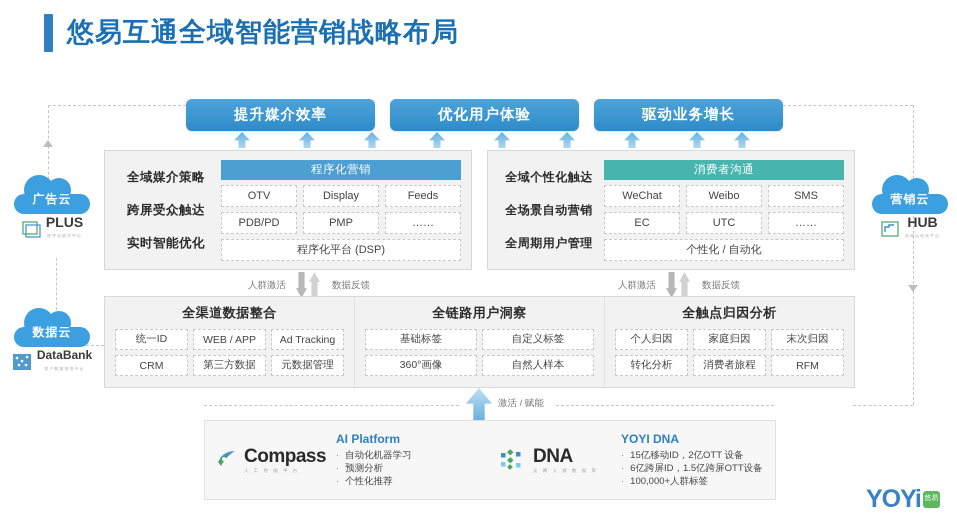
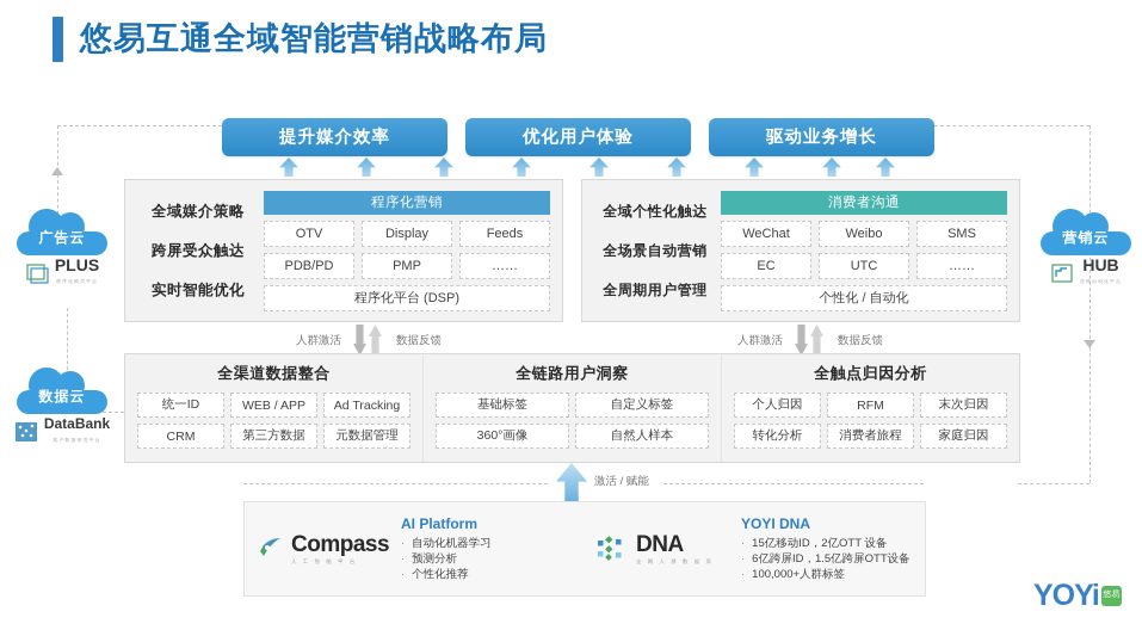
  悠易互通全域智能营销战略布局
  提升媒介效率
  优化用户体验
  驱动业务增长
  全域媒介策略
  跨屏受众触达
  实时智能优化
  程序化营销
  OTV
  Display
  Feeds
  PDB/PD
  PMP
  ……
  程序化平台 (DSP)
  全域个性化触达
  全场景自动营销
  全周期用户管理
  消费者沟通
  WeChat
  Weibo
  SMS
  EC
  UTC
  ……
  个性化 / 自动化
  人群激活
  数据反馈
  人群激活
  数据反馈
  全渠道数据整合
  统一ID
  WEB / APP
  Ad Tracking
  CRM
  第三方数据
  元数据管理
  全链路用户洞察
  基础标签
  自定义标签
  360°画像
  自然人样本
  全触点归因分析
  个人归因
- 家庭归因
+ RFM
  末次归因
  转化分析
  消费者旅程
- RFM
+ 家庭归因
  激活 / 赋能
  Compass
  AI Platform
  ·
  自动化机器学习
  ·
  预测分析
  ·
  个性化推荐
  DNA
  YOYI DNA
  ·
  15亿移动ID，2亿OTT 设备
  ·
  6亿跨屏ID，1.5亿跨屏OTT设备
  ·
  100,000+人群标签
  广告云
  PLUS
  数据云
  DataBank
  营销云
  HUB
  YOYi
